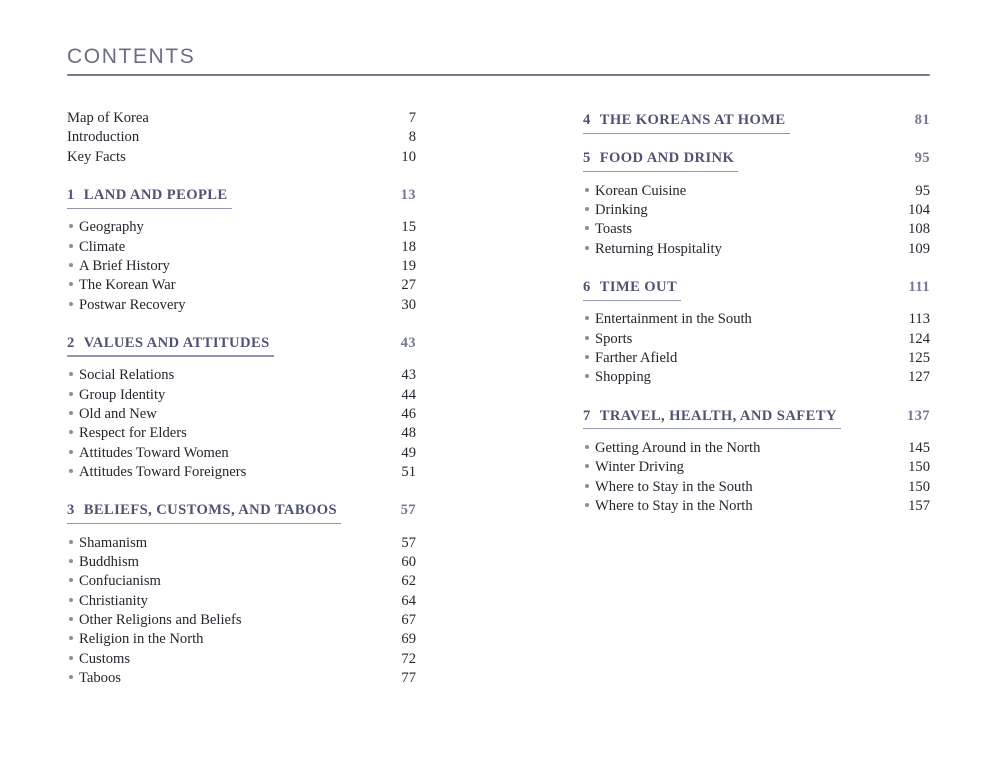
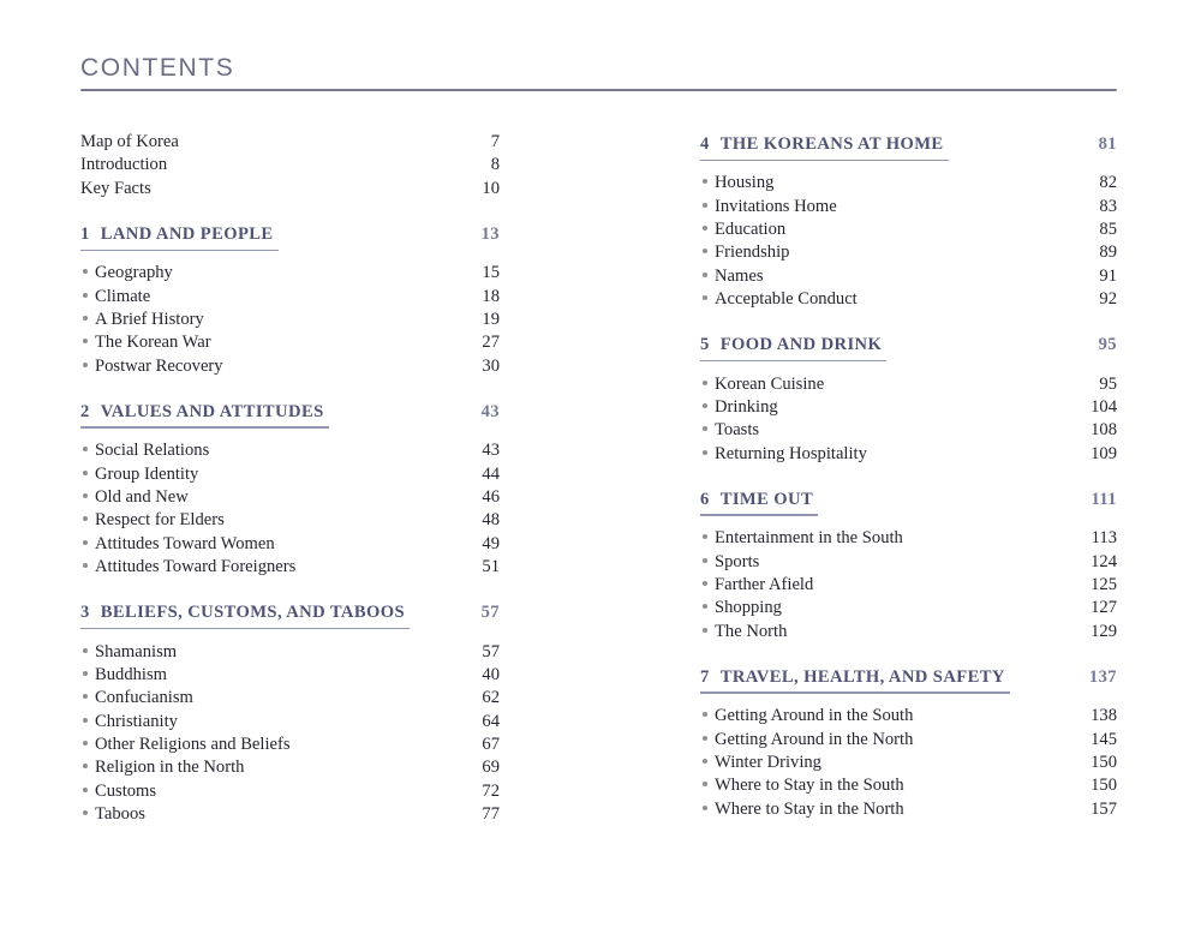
  CONTENTS
  Map of Korea
  7
  Introduction
  8
  Key Facts
  10
  1 LAND AND PEOPLE
  13
  Geography
  15
  Climate
  18
  A Brief History
  19
  The Korean War
  27
  Postwar Recovery
  30
  2 VALUES AND ATTITUDES
  43
  Social Relations
  43
  Group Identity
  44
  Old and New
  46
  Respect for Elders
  48
  Attitudes Toward Women
  49
  Attitudes Toward Foreigners
  51
  3 BELIEFS, CUSTOMS, AND TABOOS
  57
  Shamanism
  57
  Buddhism
- 60
+ 40
  Confucianism
  62
  Christianity
  64
  Other Religions and Beliefs
  67
  Religion in the North
  69
  Customs
  72
  Taboos
  77
  4 THE KOREANS AT HOME
  81
+ Housing
+ 82
+ Invitations Home
+ 83
+ Education
+ 85
+ Friendship
+ 89
+ Names
+ 91
+ Acceptable Conduct
+ 92
  5 FOOD AND DRINK
  95
  Korean Cuisine
  95
  Drinking
  104
  Toasts
  108
  Returning Hospitality
  109
  6 TIME OUT
  111
  Entertainment in the South
  113
  Sports
  124
  Farther Afield
  125
  Shopping
  127
+ The North
+ 129
  7 TRAVEL, HEALTH, AND SAFETY
  137
+ Getting Around in the South
+ 138
  Getting Around in the North
  145
  Winter Driving
  150
  Where to Stay in the South
  150
  Where to Stay in the North
  157
